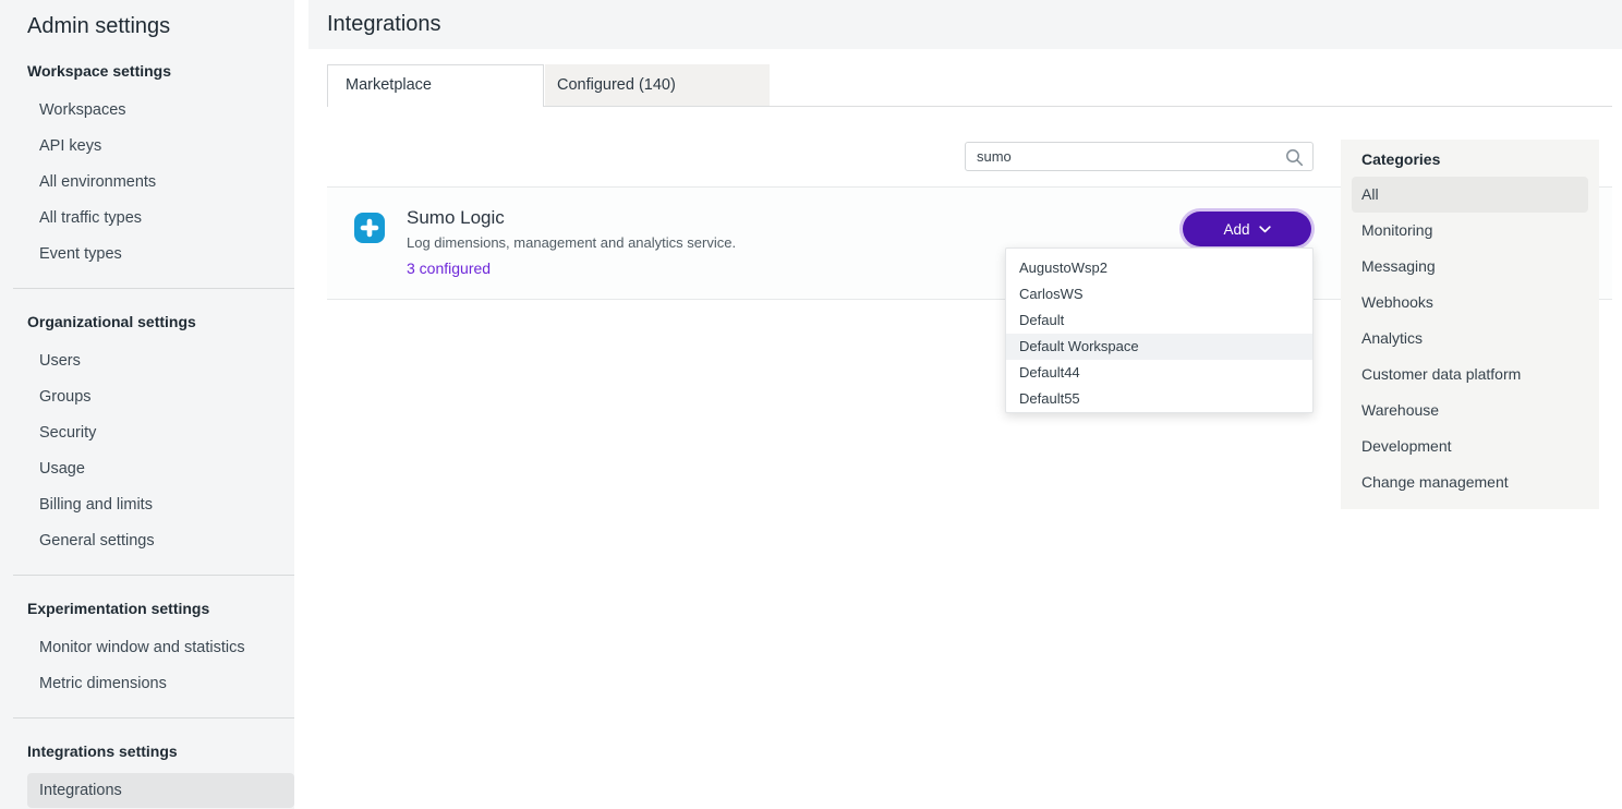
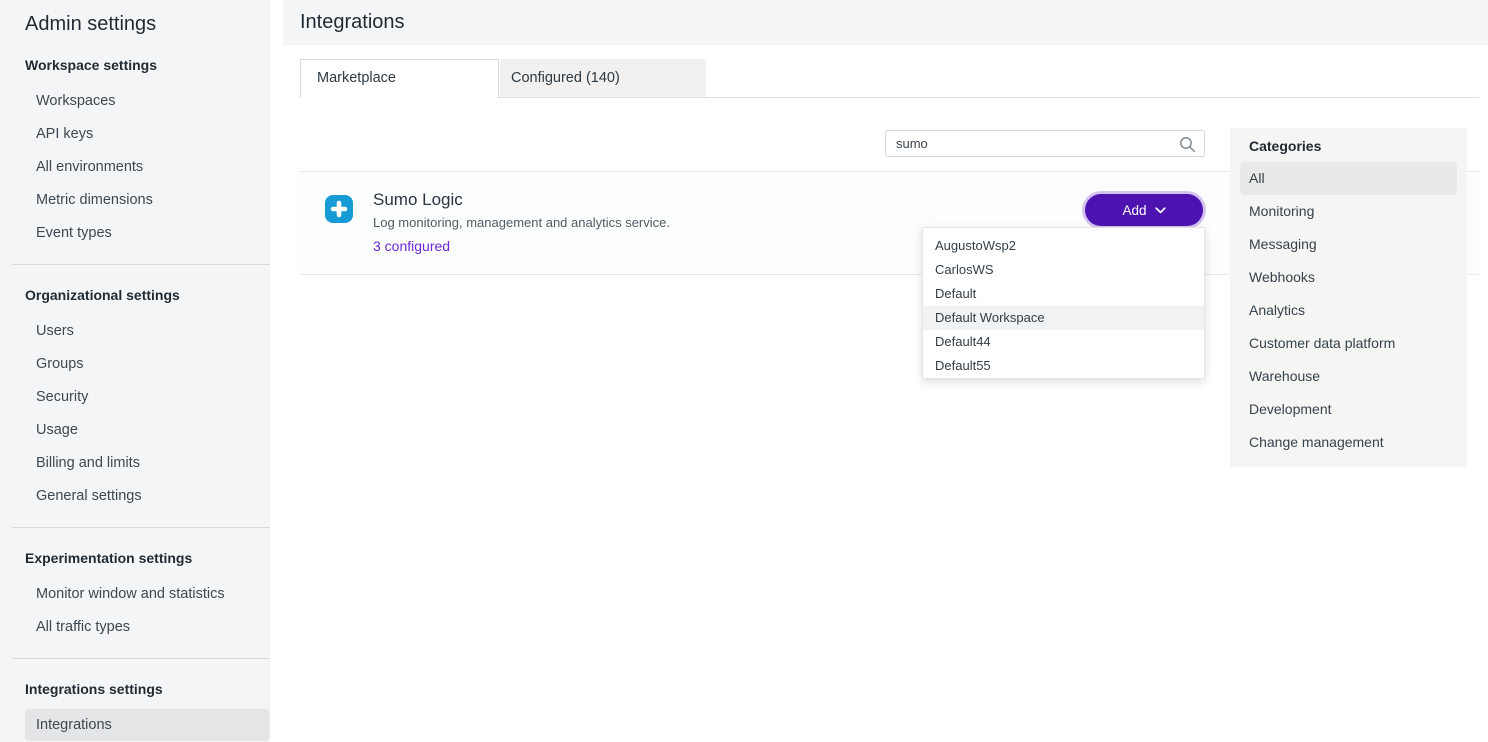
  Admin settings
  Workspace settings
  Workspaces
  API keys
  All environments
- All traffic types
+ Metric dimensions
  Event types
  Organizational settings
  Users
  Groups
  Security
  Usage
  Billing and limits
  General settings
  Experimentation settings
  Monitor window and statistics
- Metric dimensions
+ All traffic types
  Integrations settings
  Integrations
  Integrations
  Marketplace
  Configured (140)
  sumo
  Sumo Logic
- Log dimensions, management and analytics service.
+ Log monitoring, management and analytics service.
  3 configured
  Add
  AugustoWsp2
  CarlosWS
  Default
  Default Workspace
  Default44
  Default55
  Categories
  All
  Monitoring
  Messaging
  Webhooks
  Analytics
  Customer data platform
  Warehouse
  Development
  Change management
